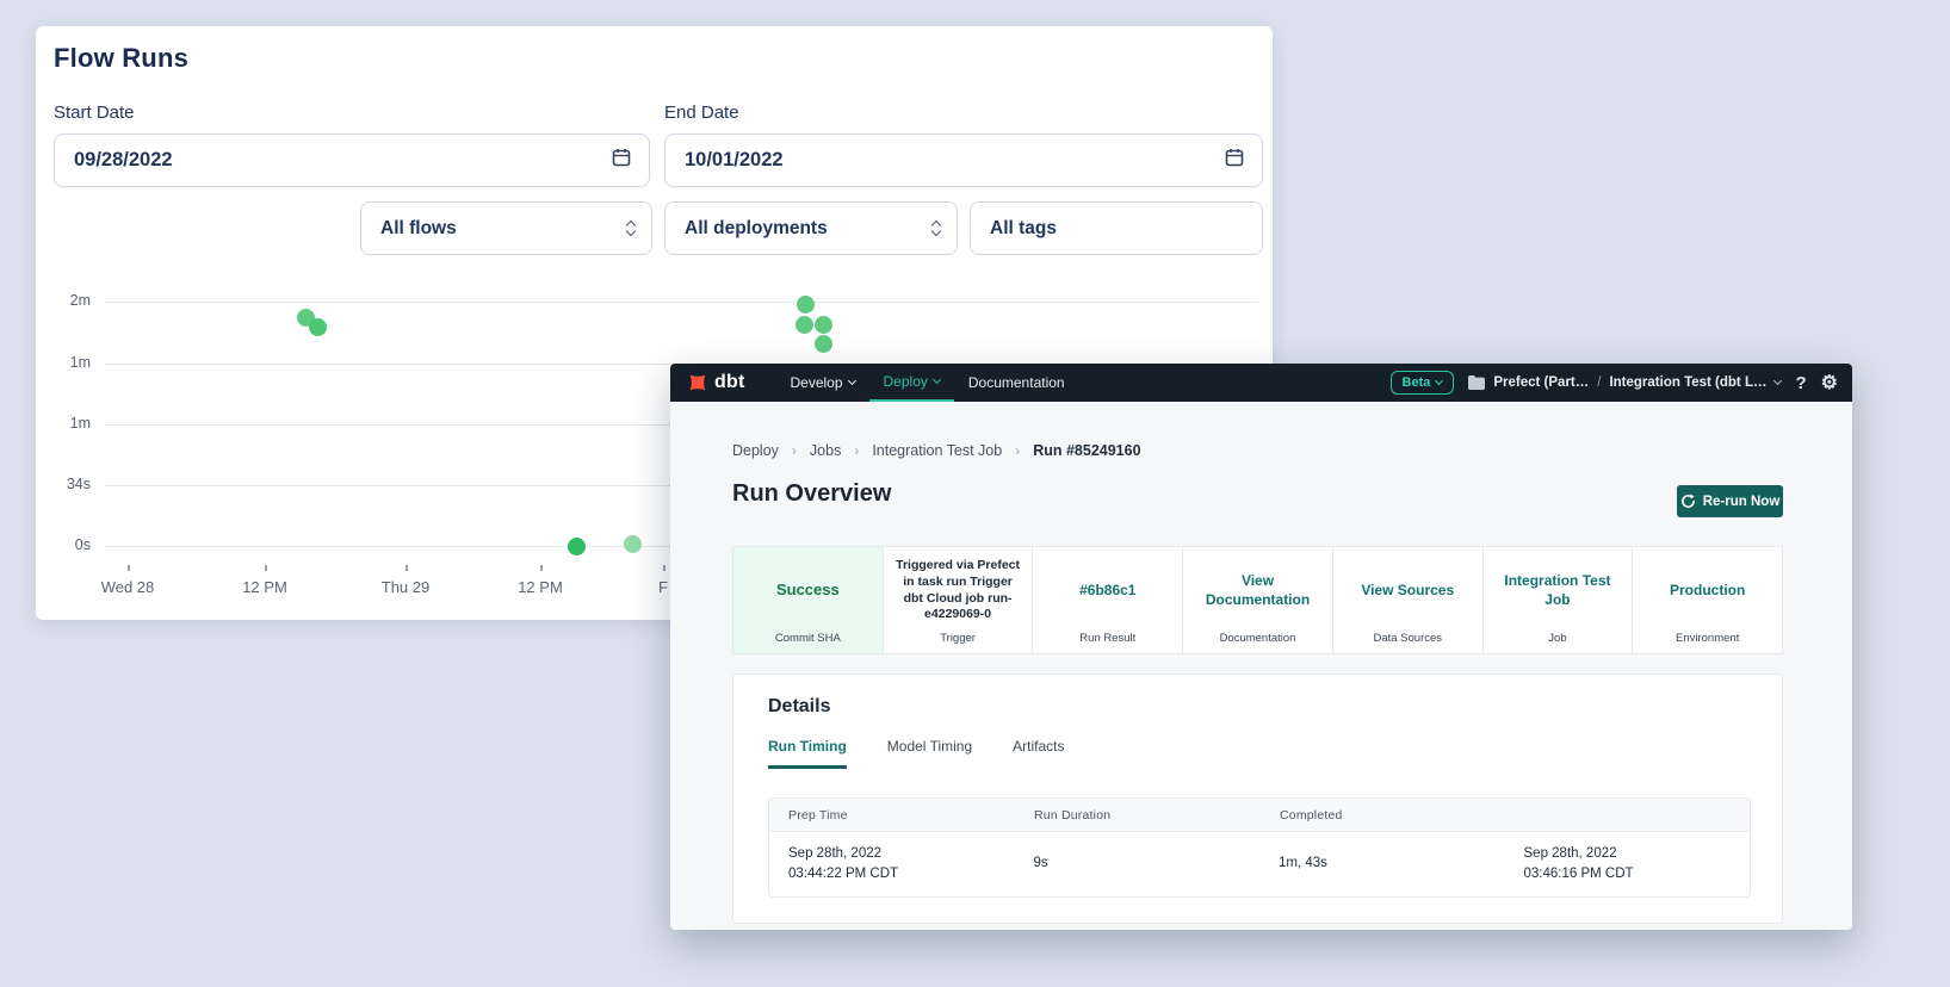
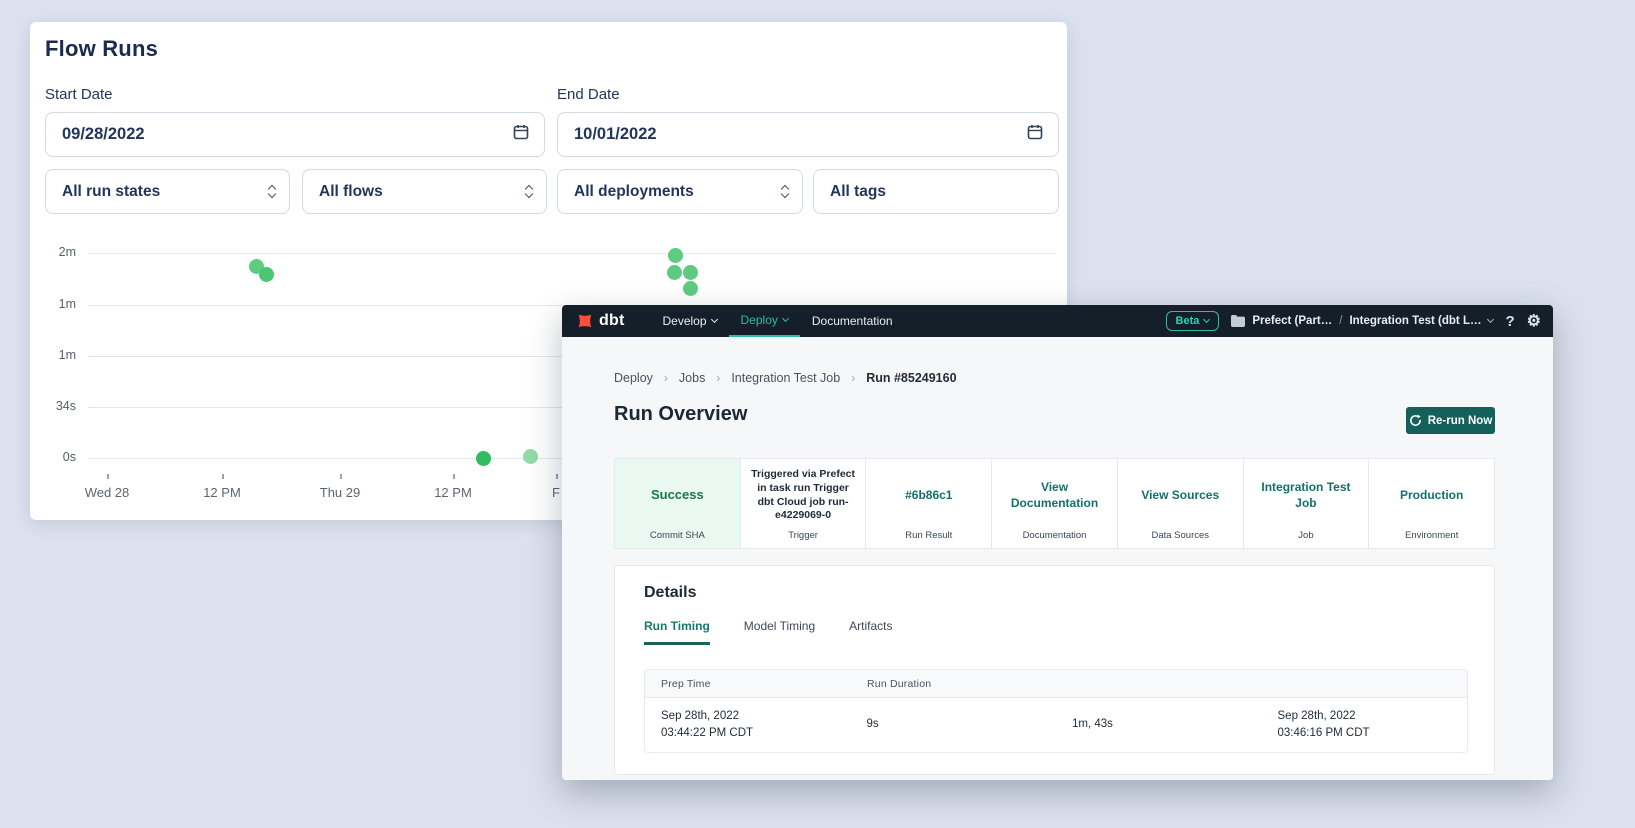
  Flow Runs
  Start Date
  09/28/2022
  End Date
  10/01/2022
+ All run states
  All flows
  All deployments
  All tags
  2m
  1m
  1m
  34s
  0s
  Wed 28
  12 PM
  Thu 29
  12 PM
  F
  dbt
  Develop
  Deploy
  Documentation
  Beta
  Prefect (Part…
  /
  Integration Test (dbt L…
  ?
  ⚙
  Deploy
  ›
  Jobs
  ›
  Integration Test Job
  ›
  Run #85249160
  Run Overview
  Re-run Now
  Success
  Commit SHA
  Triggered via Prefect in task run Trigger dbt Cloud job run-e4229069-0
  Trigger
  #6b86c1
  Run Result
  View Documentation
  Documentation
  View Sources
  Data Sources
  Integration Test Job
  Job
  Production
  Environment
  Details
  Run Timing
  Model Timing
  Artifacts
  Prep Time
  Run Duration
- Completed
  Sep 28th, 2022
  03:44:22 PM CDT
  9s
  1m, 43s
  Sep 28th, 2022
  03:46:16 PM CDT
